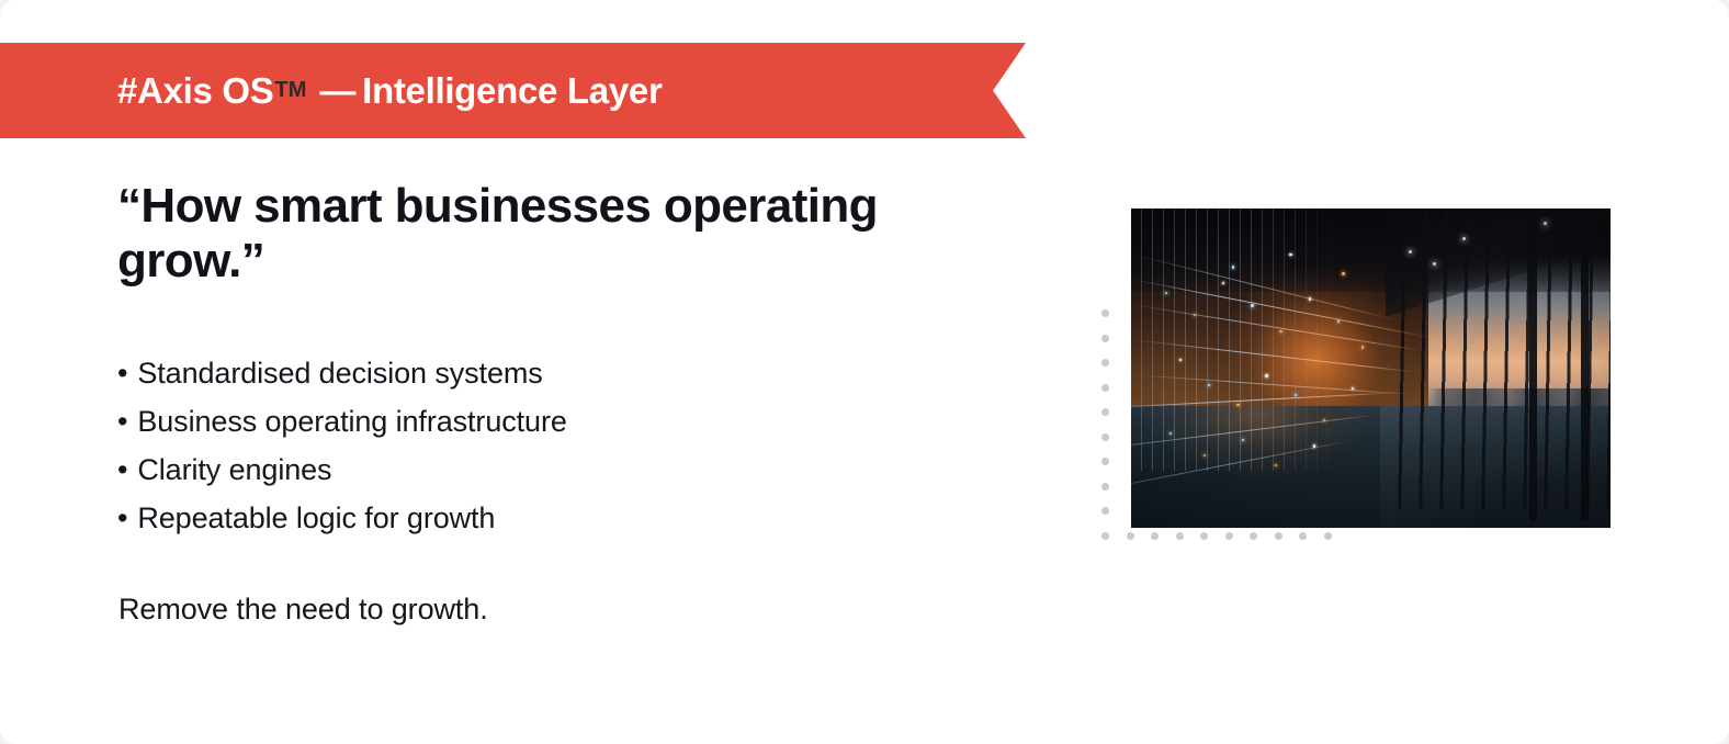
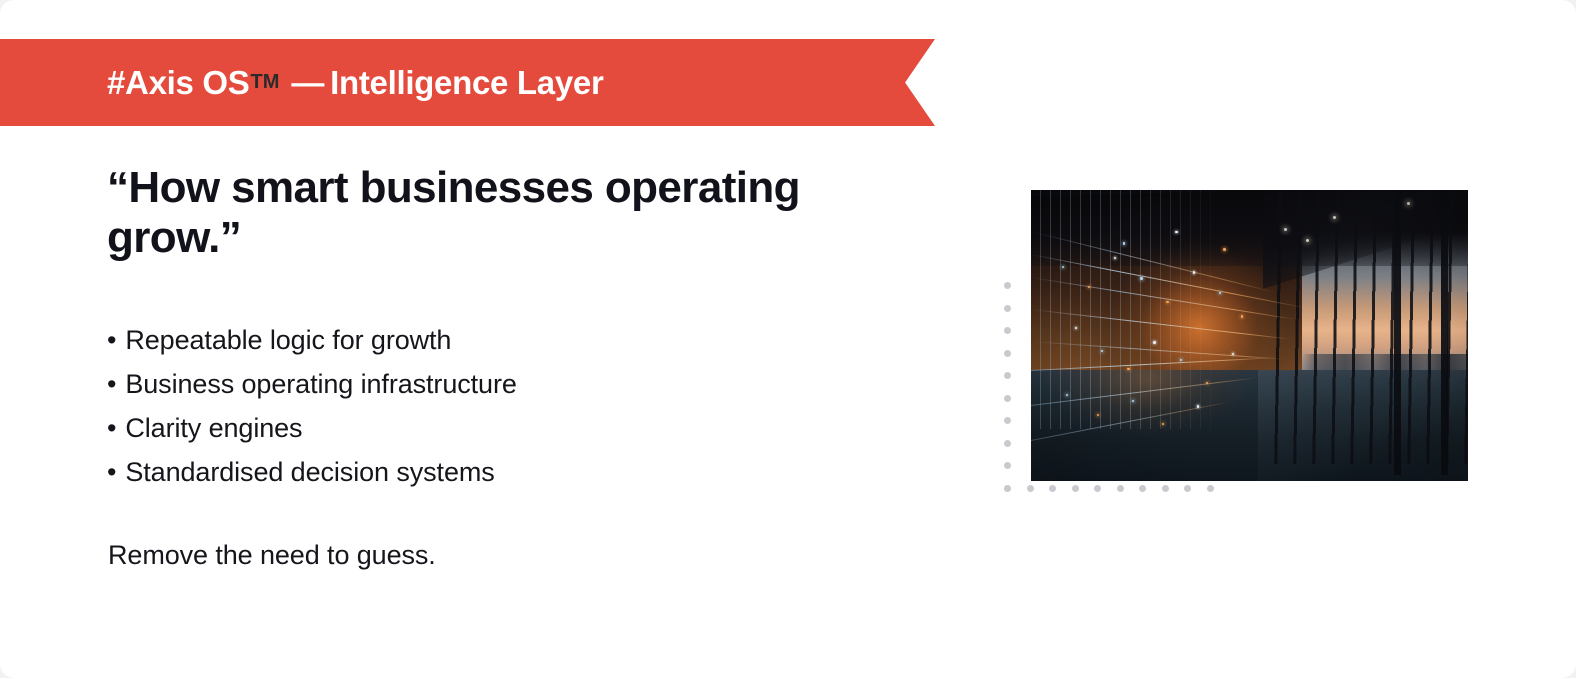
  #Axis OSTM — Intelligence Layer
  “How smart businesses operating grow.”
- • Standardised decision systems
+ • Repeatable logic for growth
  • Business operating infrastructure
  • Clarity engines
- • Repeatable logic for growth
+ • Standardised decision systems
- Remove the need to growth.
+ Remove the need to guess.
